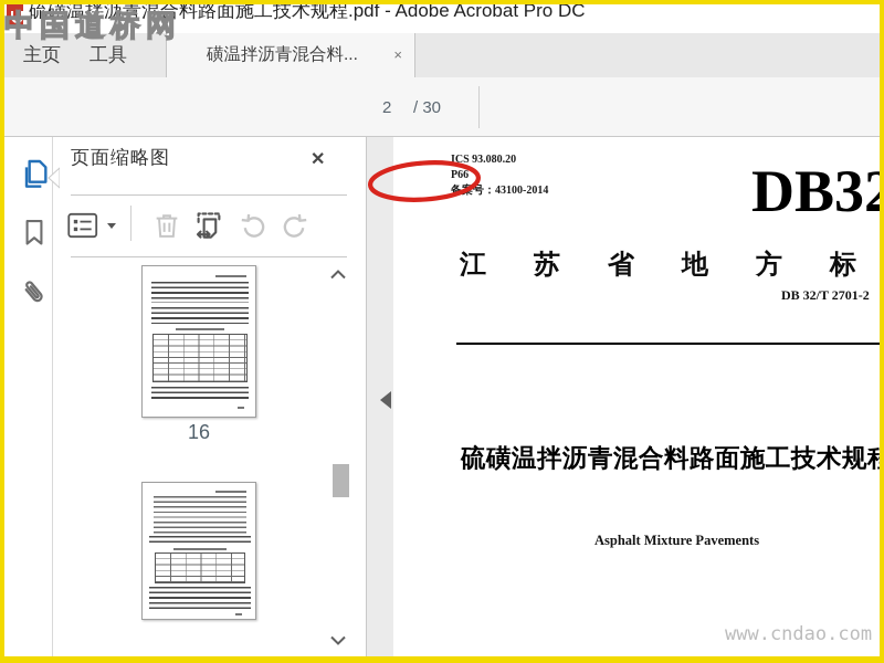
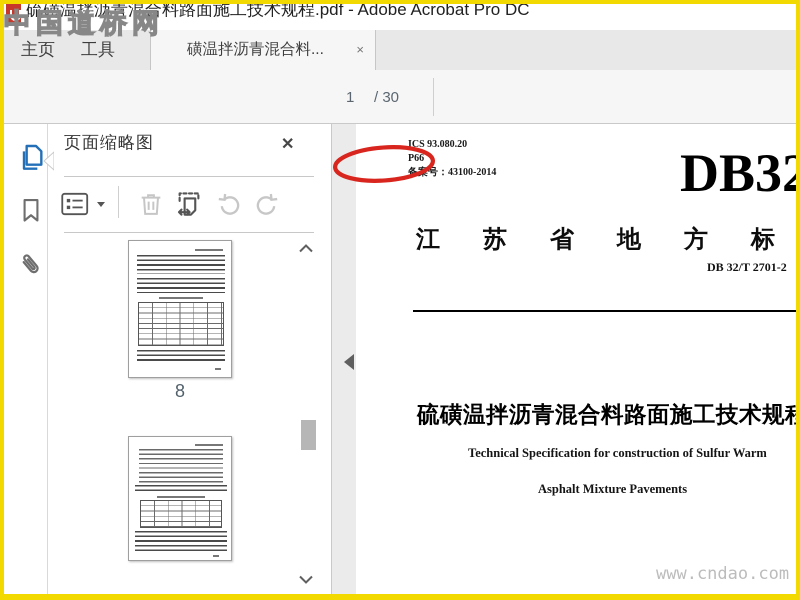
  硫磺温拌沥青混合料路面施工技术规程.pdf - Adobe Acrobat Pro DC
  中国道桥网
  主页
  工具
  磺温拌沥青混合料...
  ×
- 2
+ 1
  / 30
  页面缩略图
  ✕
- 16
+ 8
  ICS 93.080.20
  P66
  备号：43100-2014
  DB32
  江苏省地方标
  DB 32/T 2701-2
  硫磺温拌沥青混合料路面施工技术规
+ Technical Specification for construction of Sulfur Warm
  Asphalt Mixture Pavements
  www.cndao.com
